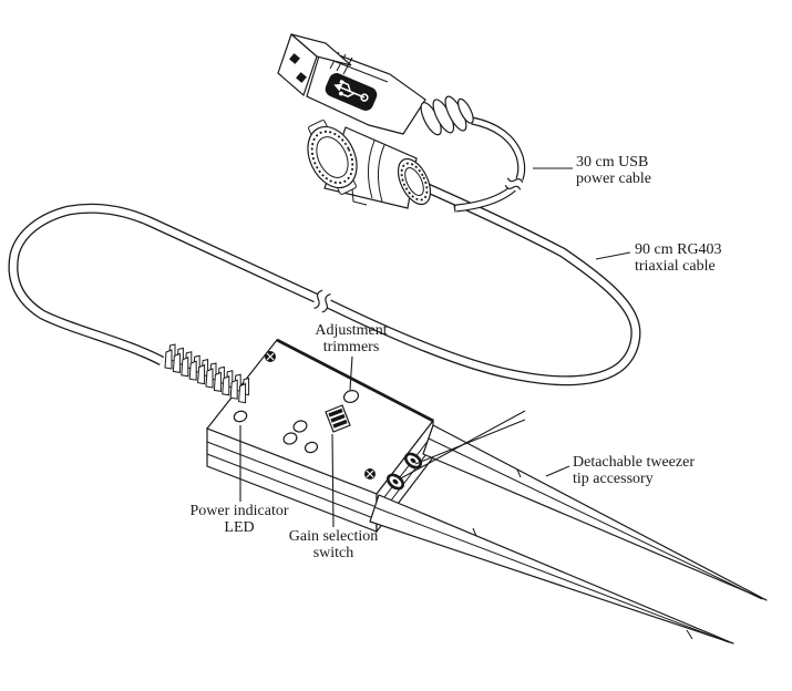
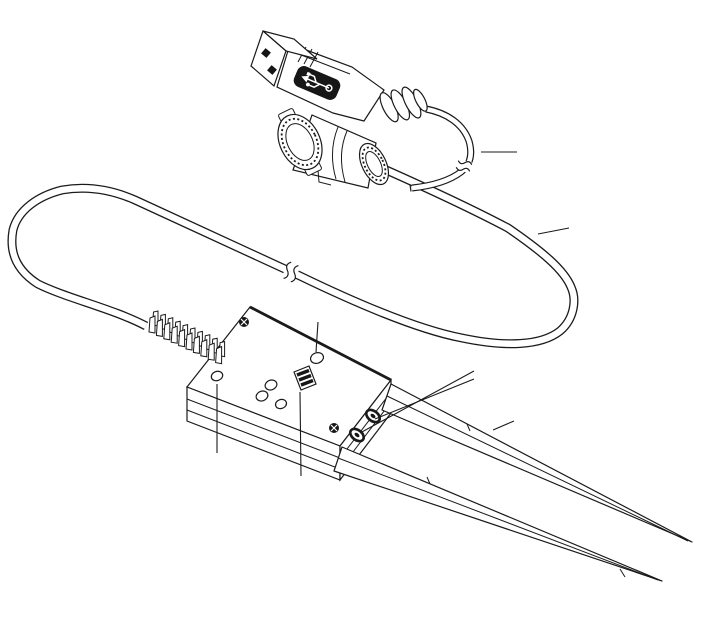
- 30 cm USB
- power cable
- 90 cm RG403
- triaxial cable
- Adjustment
- trimmers
- Detachable tweezer
- tip accessory
- Power indicator
- LED
- Gain selection
- switch
